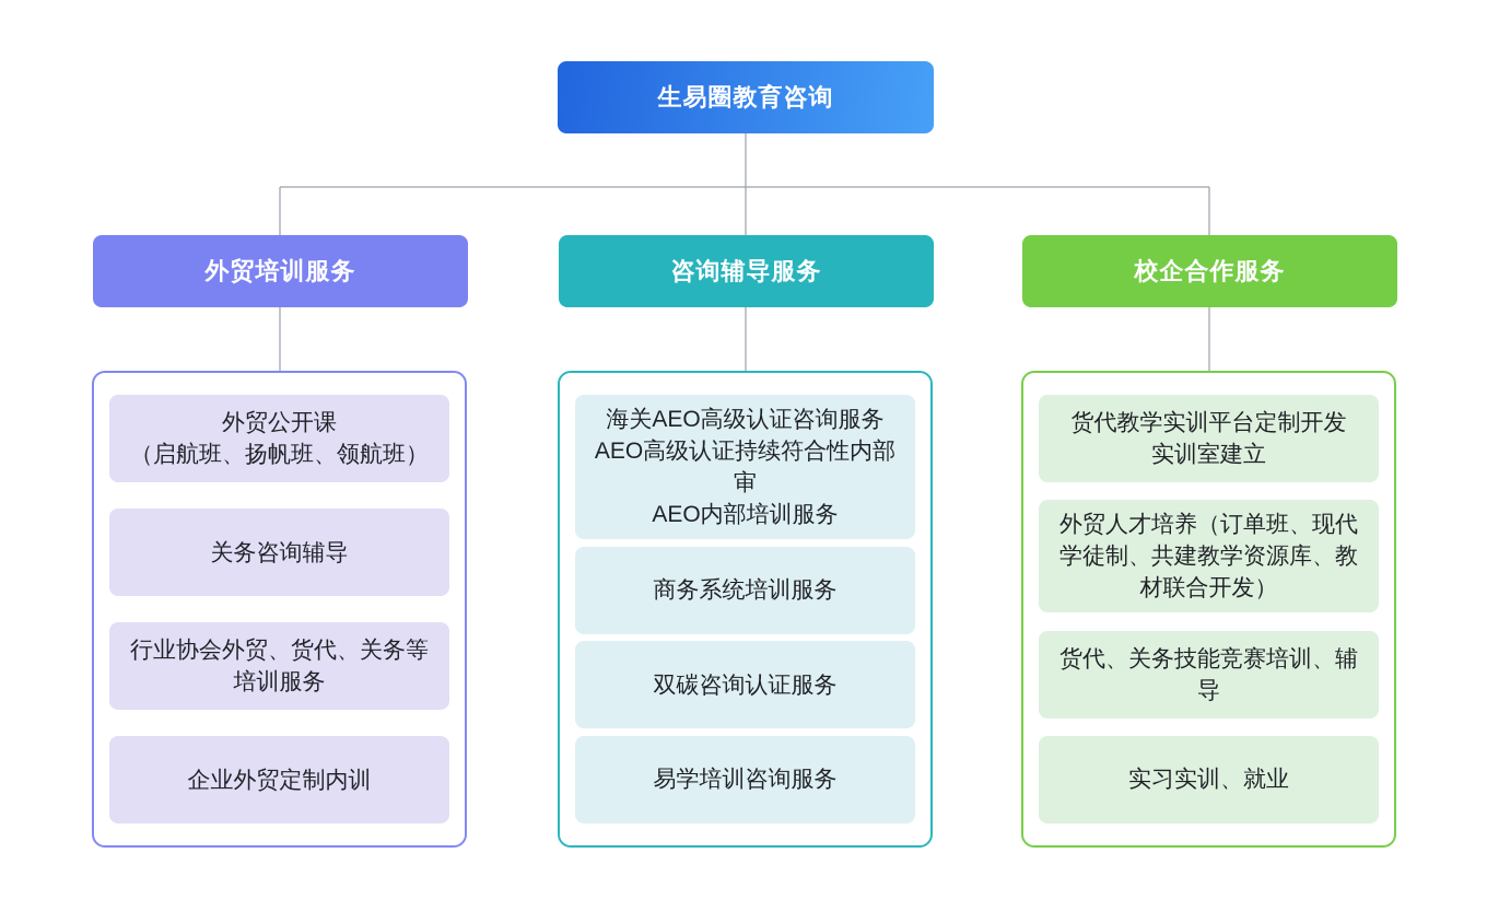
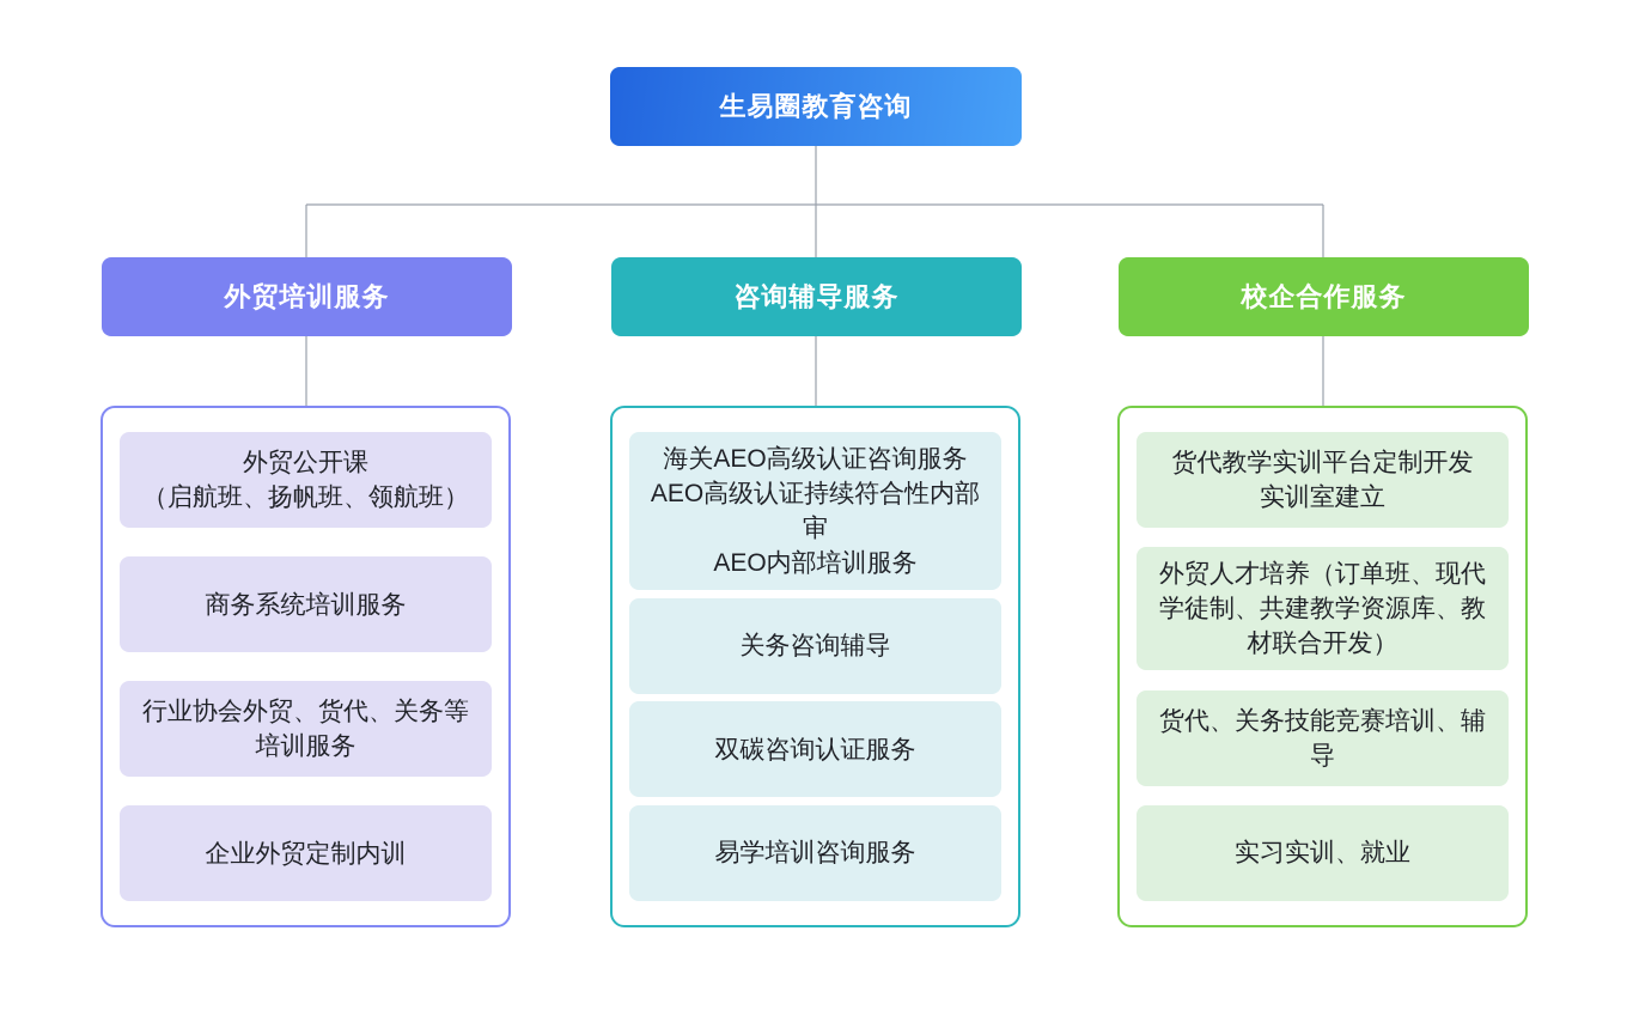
  生易圈教育咨询
  外贸培训服务
  咨询辅导服务
  校企合作服务
  外贸公开课
  （启航班、扬帆班、领航班）
- 关务咨询辅导
+ 商务系统培训服务
  行业协会外贸、货代、关务等培训服务
  企业外贸定制内训
  海关AEO高级认证咨询服务
  AEO高级认证持续符合性内部审
  AEO内部培训服务
- 商务系统培训服务
+ 关务咨询辅导
  双碳咨询认证服务
  易学培训咨询服务
  货代教学实训平台定制开发
  实训室建立
  外贸人才培养（订单班、现代学徒制、共建教学资源库、教材联合开发）
  货代、关务技能竞赛培训、辅导
  实习实训、就业
